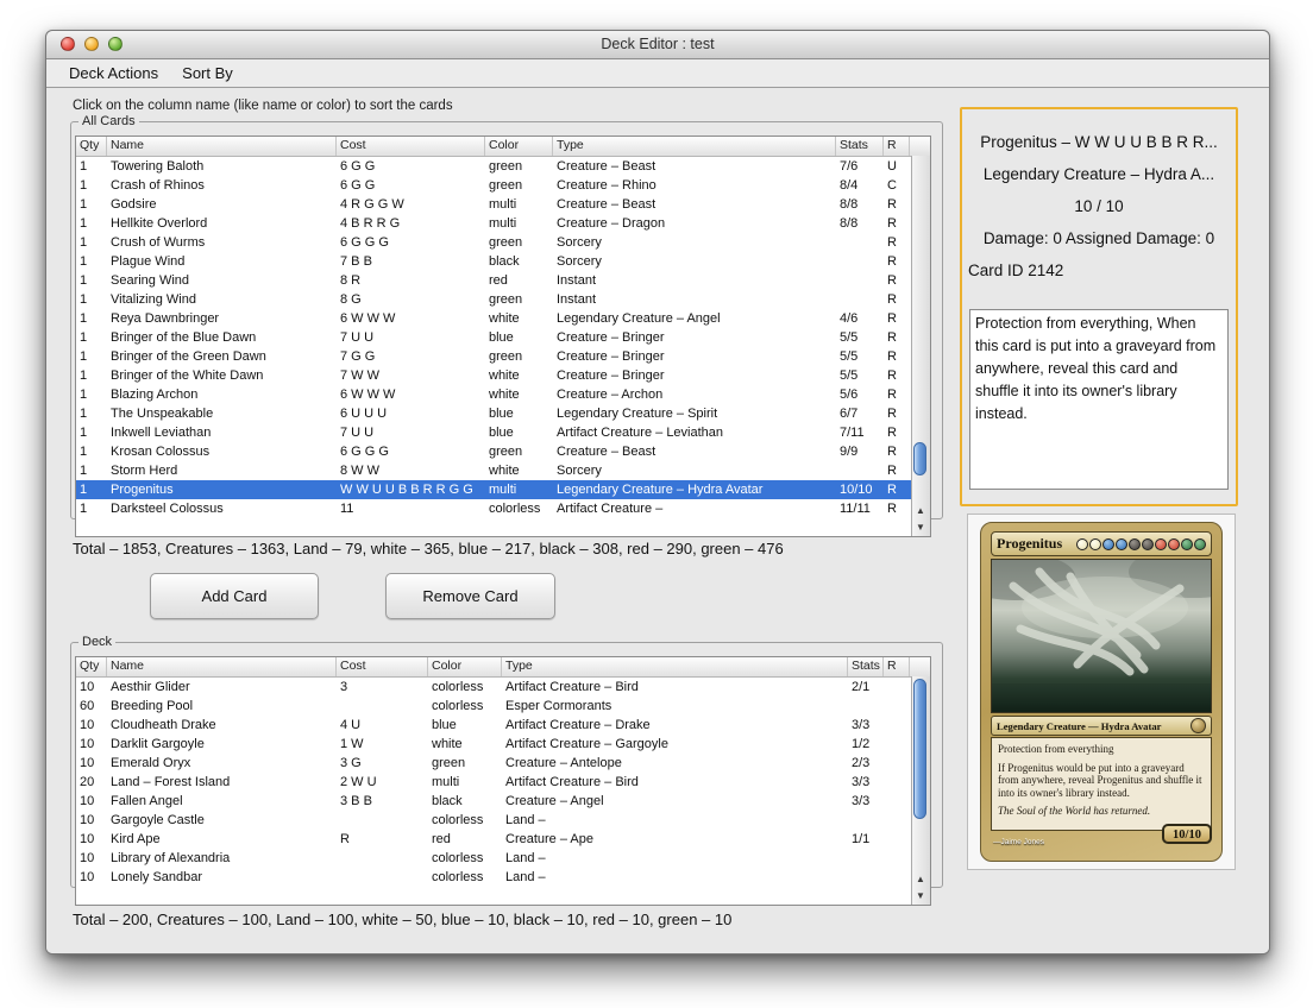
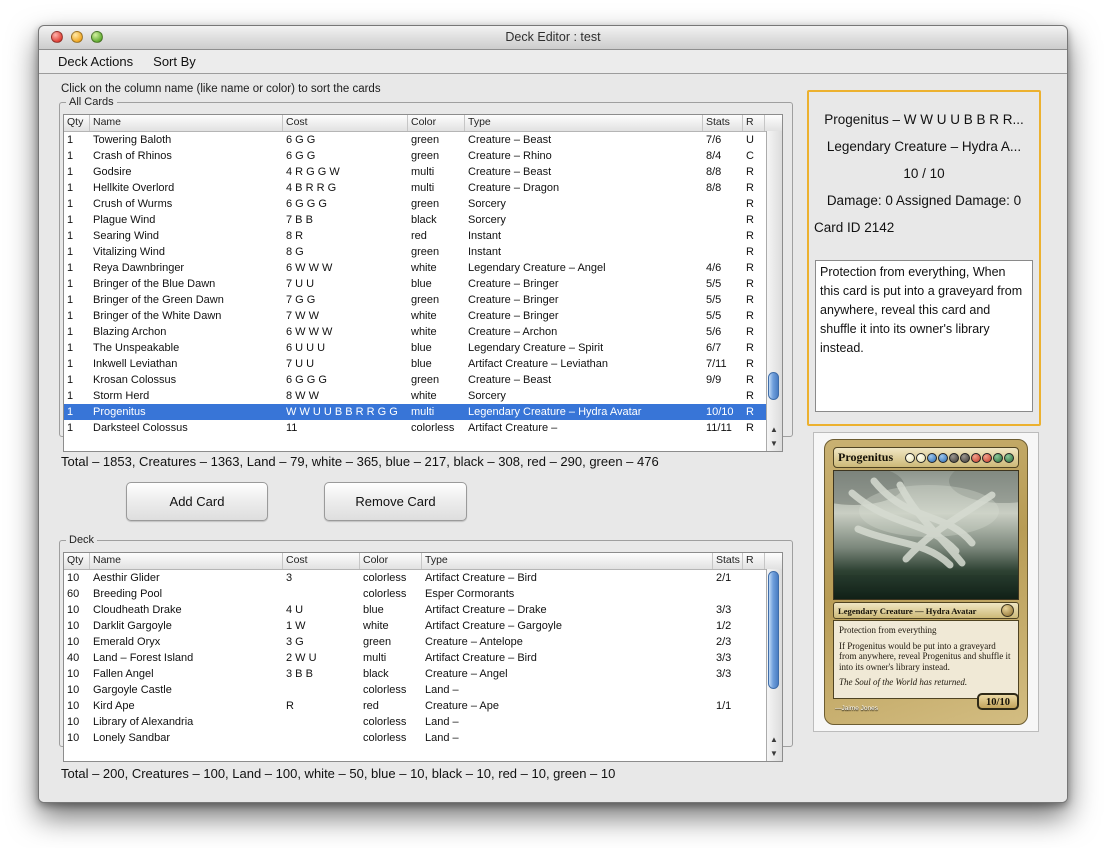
  Deck Editor : test
  Deck Actions
  Sort By
  Click on the column name (like name or color) to sort the cards
  All Cards
  Qty
  Name
  Cost
  Color
  Type
  Stats
  R
  1
  Towering Baloth
  6 G G
  green
  Creature – Beast
  7/6
  U
  1
  Crash of Rhinos
  6 G G
  green
  Creature – Rhino
  8/4
  C
  1
  Godsire
  4 R G G W
  multi
  Creature – Beast
  8/8
  R
  1
  Hellkite Overlord
  4 B R R G
  multi
  Creature – Dragon
  8/8
  R
  1
  Crush of Wurms
  6 G G G
  green
  Sorcery
  R
  1
  Plague Wind
  7 B B
  black
  Sorcery
  R
  1
  Searing Wind
  8 R
  red
  Instant
  R
  1
  Vitalizing Wind
  8 G
  green
  Instant
  R
  1
  Reya Dawnbringer
  6 W W W
  white
  Legendary Creature – Angel
  4/6
  R
  1
  Bringer of the Blue Dawn
  7 U U
  blue
  Creature – Bringer
  5/5
  R
  1
  Bringer of the Green Dawn
  7 G G
  green
  Creature – Bringer
  5/5
  R
  1
  Bringer of the White Dawn
  7 W W
  white
  Creature – Bringer
  5/5
  R
  1
  Blazing Archon
  6 W W W
  white
  Creature – Archon
  5/6
  R
  1
  The Unspeakable
  6 U U U
  blue
  Legendary Creature – Spirit
  6/7
  R
  1
  Inkwell Leviathan
  7 U U
  blue
  Artifact Creature – Leviathan
  7/11
  R
  1
  Krosan Colossus
  6 G G G
  green
  Creature – Beast
  9/9
  R
  1
  Storm Herd
  8 W W
  white
  Sorcery
  R
  1
  Progenitus
  W W U U B B R R G G
  multi
  Legendary Creature – Hydra Avatar
  10/10
  R
  1
  Darksteel Colossus
  11
  colorless
  Artifact Creature –
  11/11
  R
  ▲
  ▼
  Total – 1853, Creatures – 1363, Land – 79, white – 365, blue – 217, black – 308, red – 290, green – 476
  Add Card
  Remove Card
  Deck
  Qty
  Name
  Cost
  Color
  Type
  Stats
  R
  10
  Aesthir Glider
  3
  colorless
  Artifact Creature – Bird
  2/1
  60
  Breeding Pool
  colorless
  Esper Cormorants
  10
  Cloudheath Drake
  4 U
  blue
  Artifact Creature – Drake
  3/3
  10
  Darklit Gargoyle
  1 W
  white
  Artifact Creature – Gargoyle
  1/2
  10
  Emerald Oryx
  3 G
  green
  Creature – Antelope
  2/3
- 20
+ 40
  Land – Forest Island
  2 W U
  multi
  Artifact Creature – Bird
  3/3
  10
  Fallen Angel
  3 B B
  black
  Creature – Angel
  3/3
  10
  Gargoyle Castle
  colorless
  Land –
  10
  Kird Ape
  R
  red
  Creature – Ape
  1/1
  10
  Library of Alexandria
  colorless
  Land –
  10
  Lonely Sandbar
  colorless
  Land –
  ▲
  ▼
  Total – 200, Creatures – 100, Land – 100, white – 50, blue – 10, black – 10, red – 10, green – 10
  Progenitus – W W U U B B R R...
  Legendary Creature – Hydra A...
  10 / 10
  Damage: 0 Assigned Damage: 0
  Card ID 2142
  Protection from everything, When this card is put into a graveyard from anywhere, reveal this card and shuffle it into its owner's library instead.
  Progenitus
  Legendary Creature — Hydra Avatar
  Protection from everything
  If Progenitus would be put into a graveyard from anywhere, reveal Progenitus and shuffle it into its owner's library instead.
  The Soul of the World has returned.
  10/10
